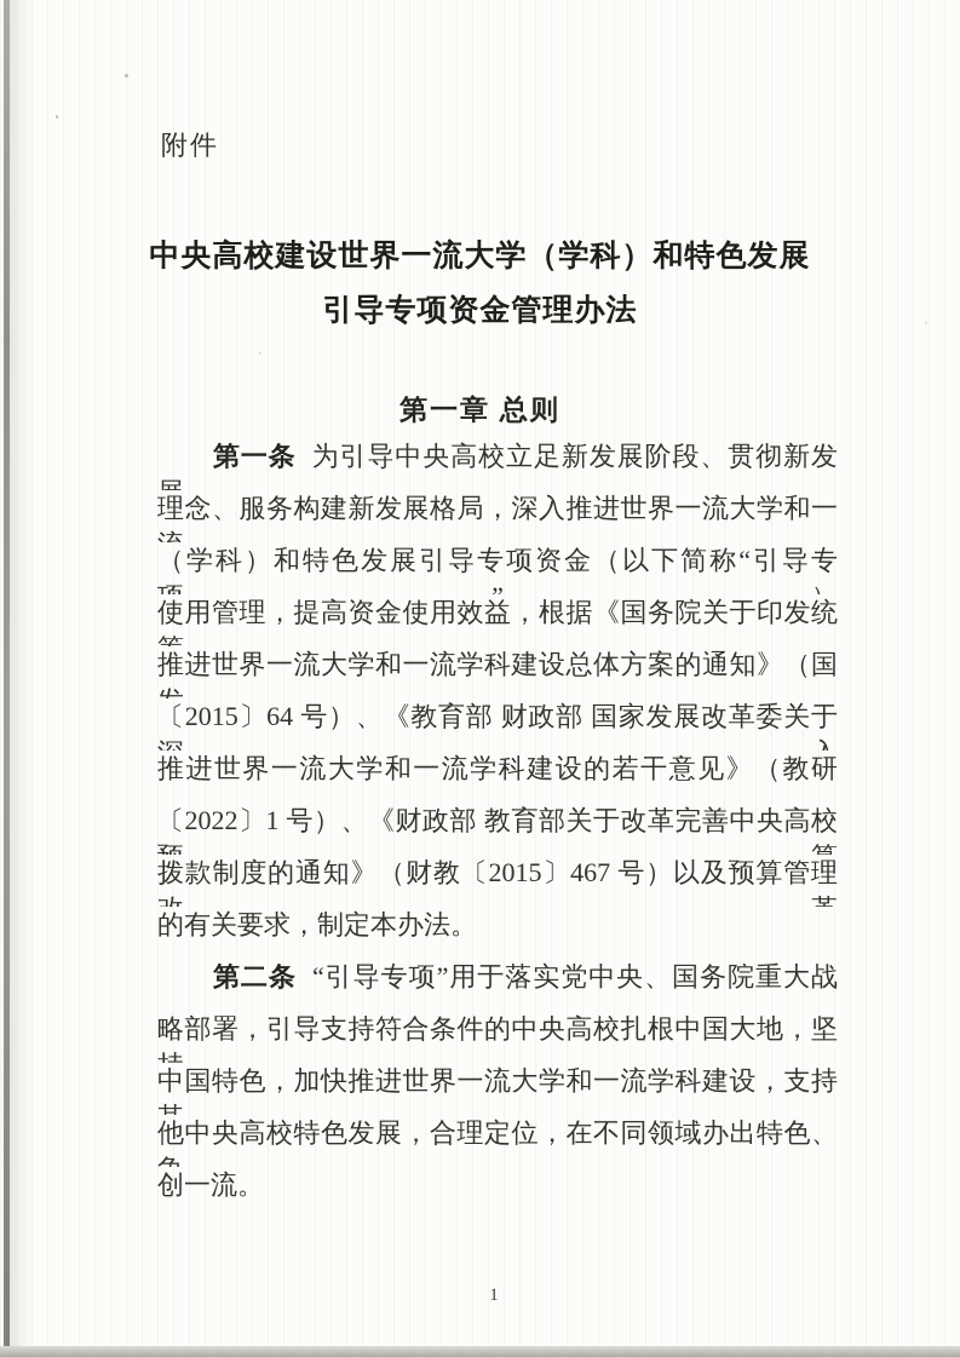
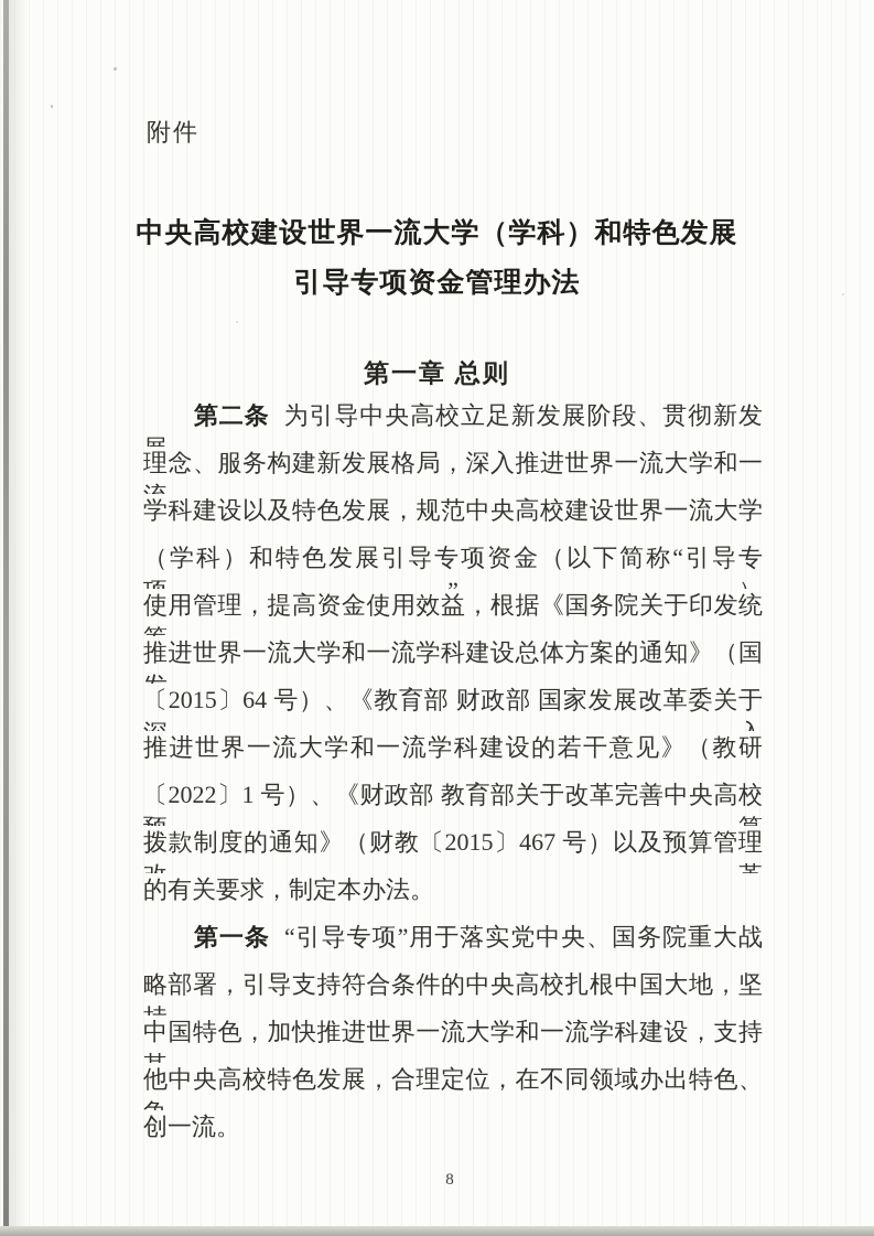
  附件
  中央高校建设世界一流大学（学科）和特色发展
  引导专项资金管理办法
  第一章 总则
- 第一条 为引导中央高校立足新发展阶段、贯彻新发
+ 第二条 为引导中央高校立足新发展阶段、贯彻新发
  理念、服务构建新发展格局，深入推进世界一流大学和一
+ 学科建设以及特色发展，规范中央高校建设世界一流大学
  （学科）和特色发展引导专项资金（以下简称“引导专
  使用管理，提高资金使用效益，根据《国务院关于印发统
  推进世界一流大学和一流学科建设总体方案的通知》（国
  〔2015〕64 号）、《教育部 财政部 国家发展改革委关于
  推进世界一流大学和一流学科建设的若干意见》（教研
  〔2022〕1 号）、《财政部 教育部关于改革完善中央高校
  拨款制度的通知》（财教〔2015〕467 号）以及预算管理
  的有关要求，制定本办法。
- 第二条 “引导专项”用于落实党中央、国务院重大战
+ 第一条 “引导专项”用于落实党中央、国务院重大战
  略部署，引导支持符合条件的中央高校扎根中国大地，坚
  中国特色，加快推进世界一流大学和一流学科建设，支持
  他中央高校特色发展，合理定位，在不同领域办出特色、
  创一流。
- 1
+ 8
